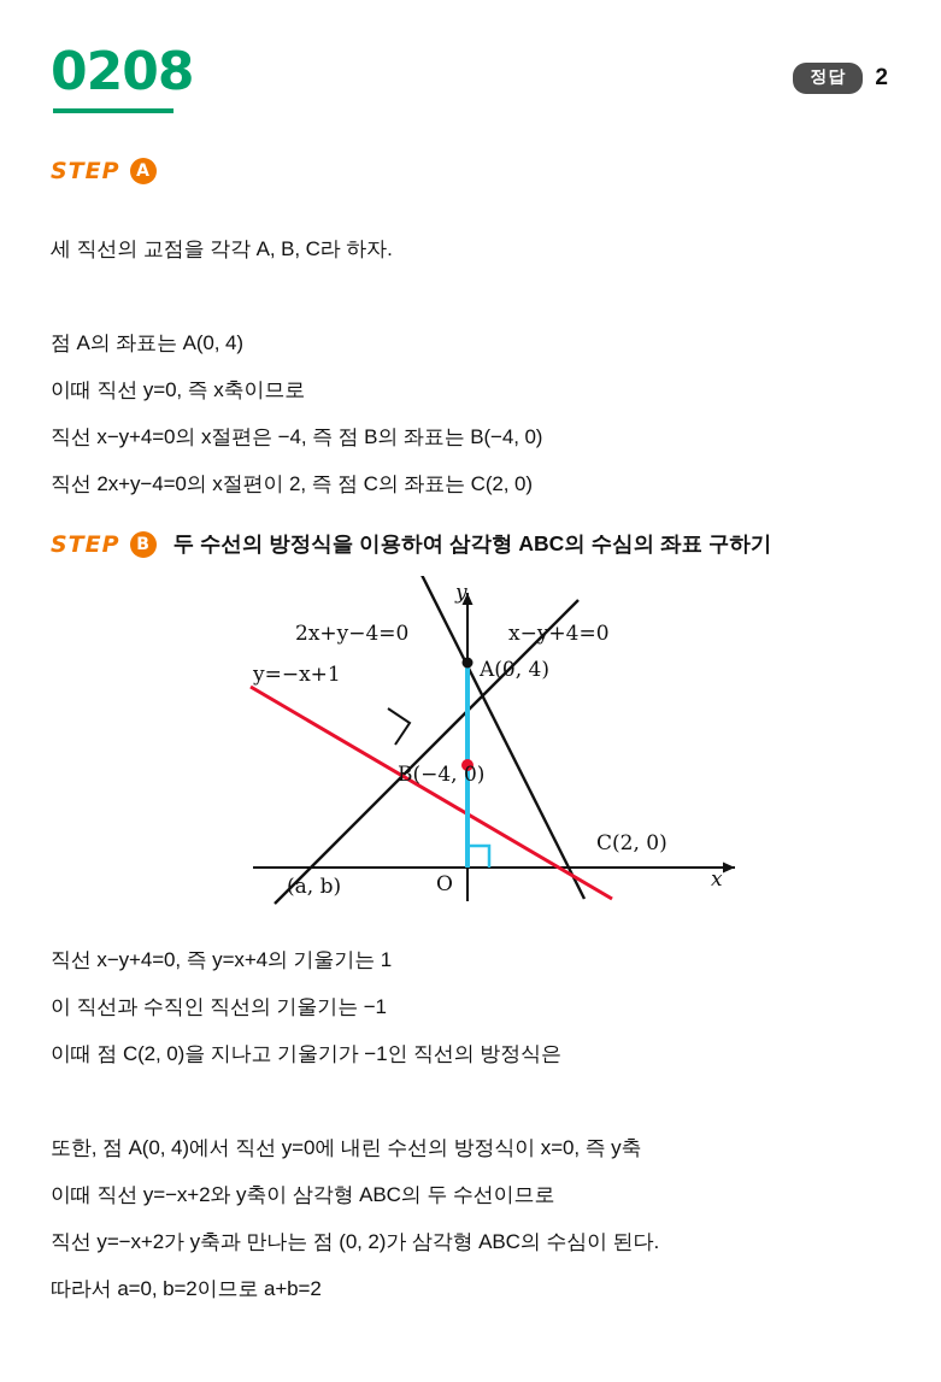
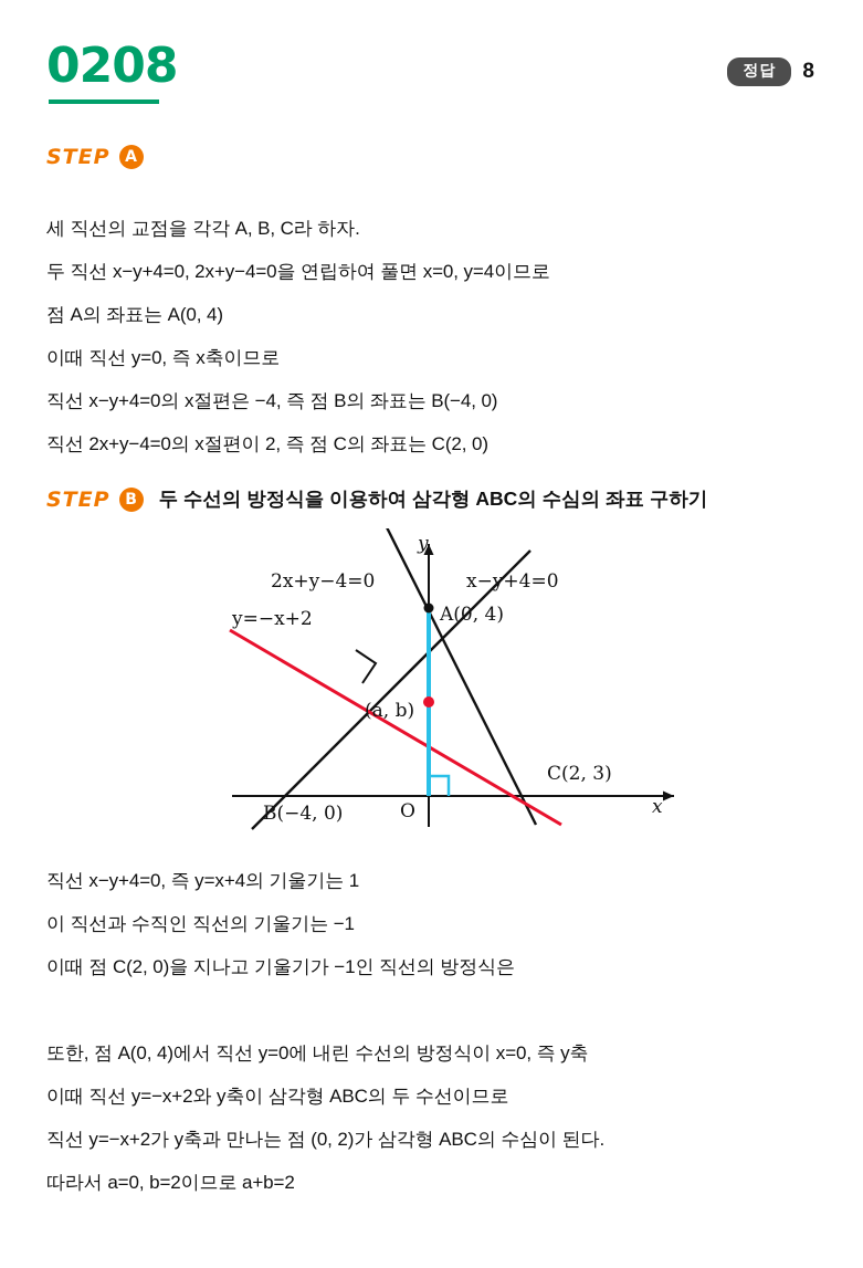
  0208
  정답
- 2
+ 8
  STEP
  A
  세 직선의 교점을 각각 A, B, C라 하자.
+ 두 직선 x−y+4=0, 2x+y−4=0을 연립하여 풀면 x=0, y=4이므로
  점 A의 좌표는 A(0, 4)
  이때 직선 y=0, 즉 x축이므로
  직선 x−y+4=0의 x절편은 −4, 즉 점 B의 좌표는 B(−4, 0)
  직선 2x+y−4=0의 x절편이 2, 즉 점 C의 좌표는 C(2, 0)
  STEP
  B
  두 수선의 방정식을 이용하여 삼각형 ABC의 수심의 좌표 구하기
  2x+y−4=0
  x−y+4=0
- y=−x+1
+ y=−x+2
  A(0, 4)
- (a, b)
+ B(−4, 0)
- C(2, 0)
+ C(2, 3)
- B(−4, 0)
+ (a, b)
  O
  x
  y
  직선 x−y+4=0, 즉 y=x+4의 기울기는 1
  이 직선과 수직인 직선의 기울기는 −1
  이때 점 C(2, 0)을 지나고 기울기가 −1인 직선의 방정식은
  또한, 점 A(0, 4)에서 직선 y=0에 내린 수선의 방정식이 x=0, 즉 y축
  이때 직선 y=−x+2와 y축이 삼각형 ABC의 두 수선이므로
  직선 y=−x+2가 y축과 만나는 점 (0, 2)가 삼각형 ABC의 수심이 된다.
  따라서 a=0, b=2이므로 a+b=2
